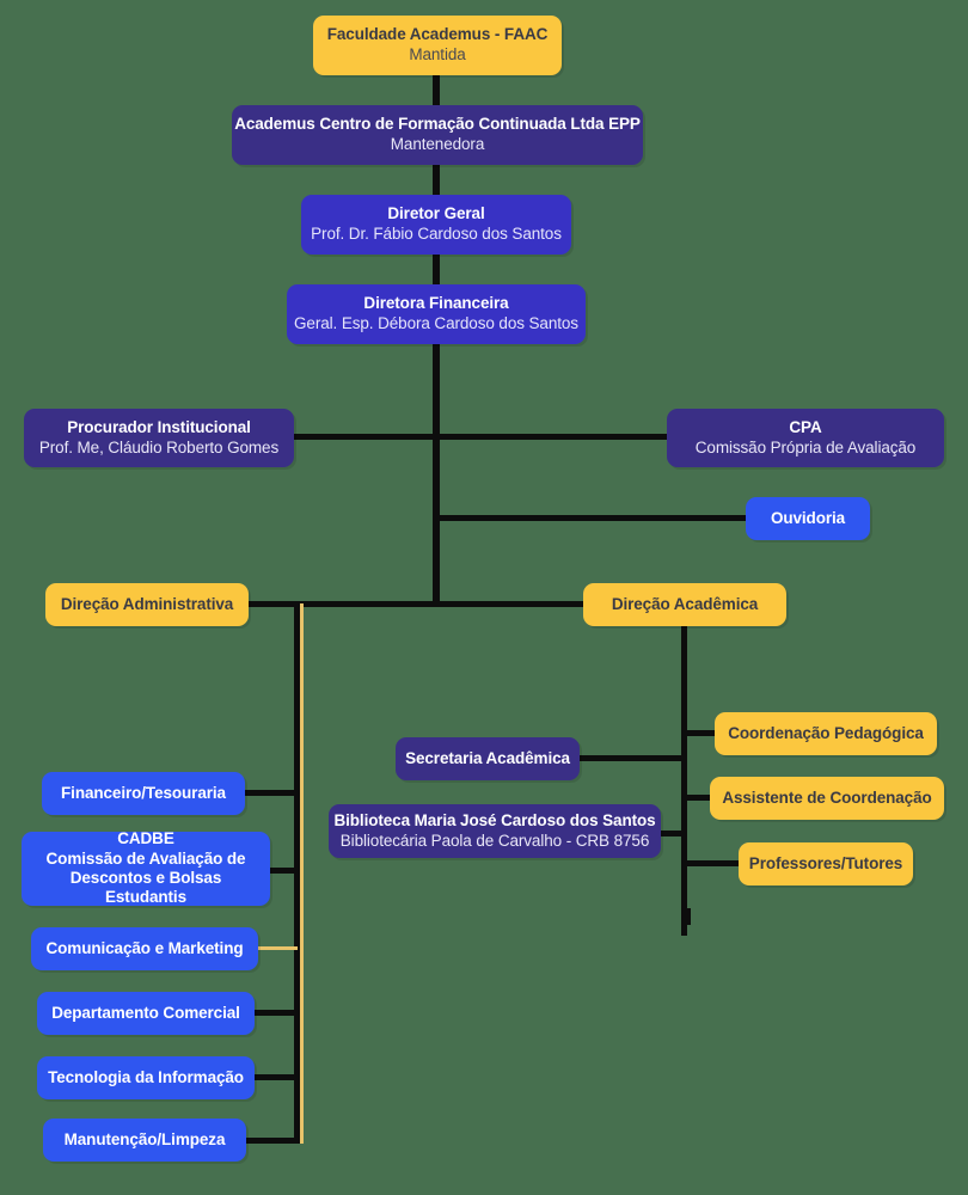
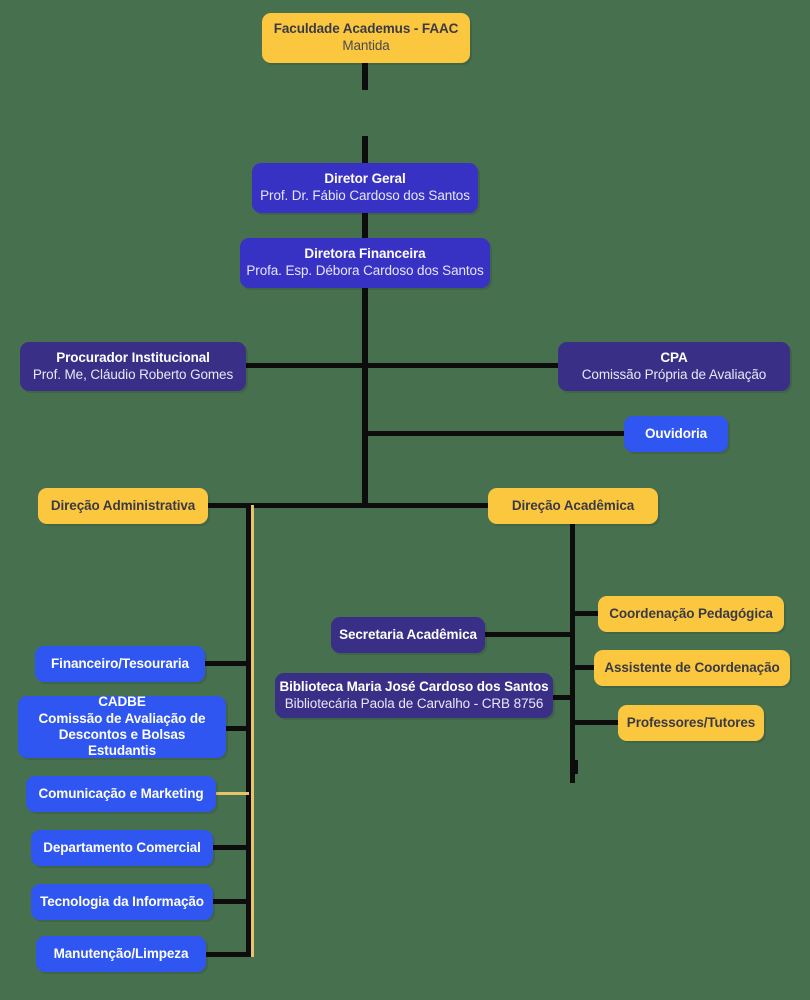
  Faculdade Academus - FAAC
  Mantida
- Academus Centro de Formação Continuada Ltda EPP
- Mantenedora
  Diretor Geral
  Prof. Dr. Fábio Cardoso dos Santos
  Diretora Financeira
- Geral. Esp. Débora Cardoso dos Santos
+ Profa. Esp. Débora Cardoso dos Santos
  Procurador Institucional
  Prof. Me, Cláudio Roberto Gomes
  CPA
  Comissão Própria de Avaliação
  Ouvidoria
  Direção Administrativa
  Direção Acadêmica
  Financeiro/Tesouraria
  CADBE
  Comissão de Avaliação de Descontos e Bolsas Estudantis
  Comunicação e Marketing
  Departamento Comercial
  Tecnologia da Informação
  Manutenção/Limpeza
  Secretaria Acadêmica
  Biblioteca Maria José Cardoso dos Santos
  Bibliotecária Paola de Carvalho - CRB 8756
  Coordenação Pedagógica
  Assistente de Coordenação
  Professores/Tutores
